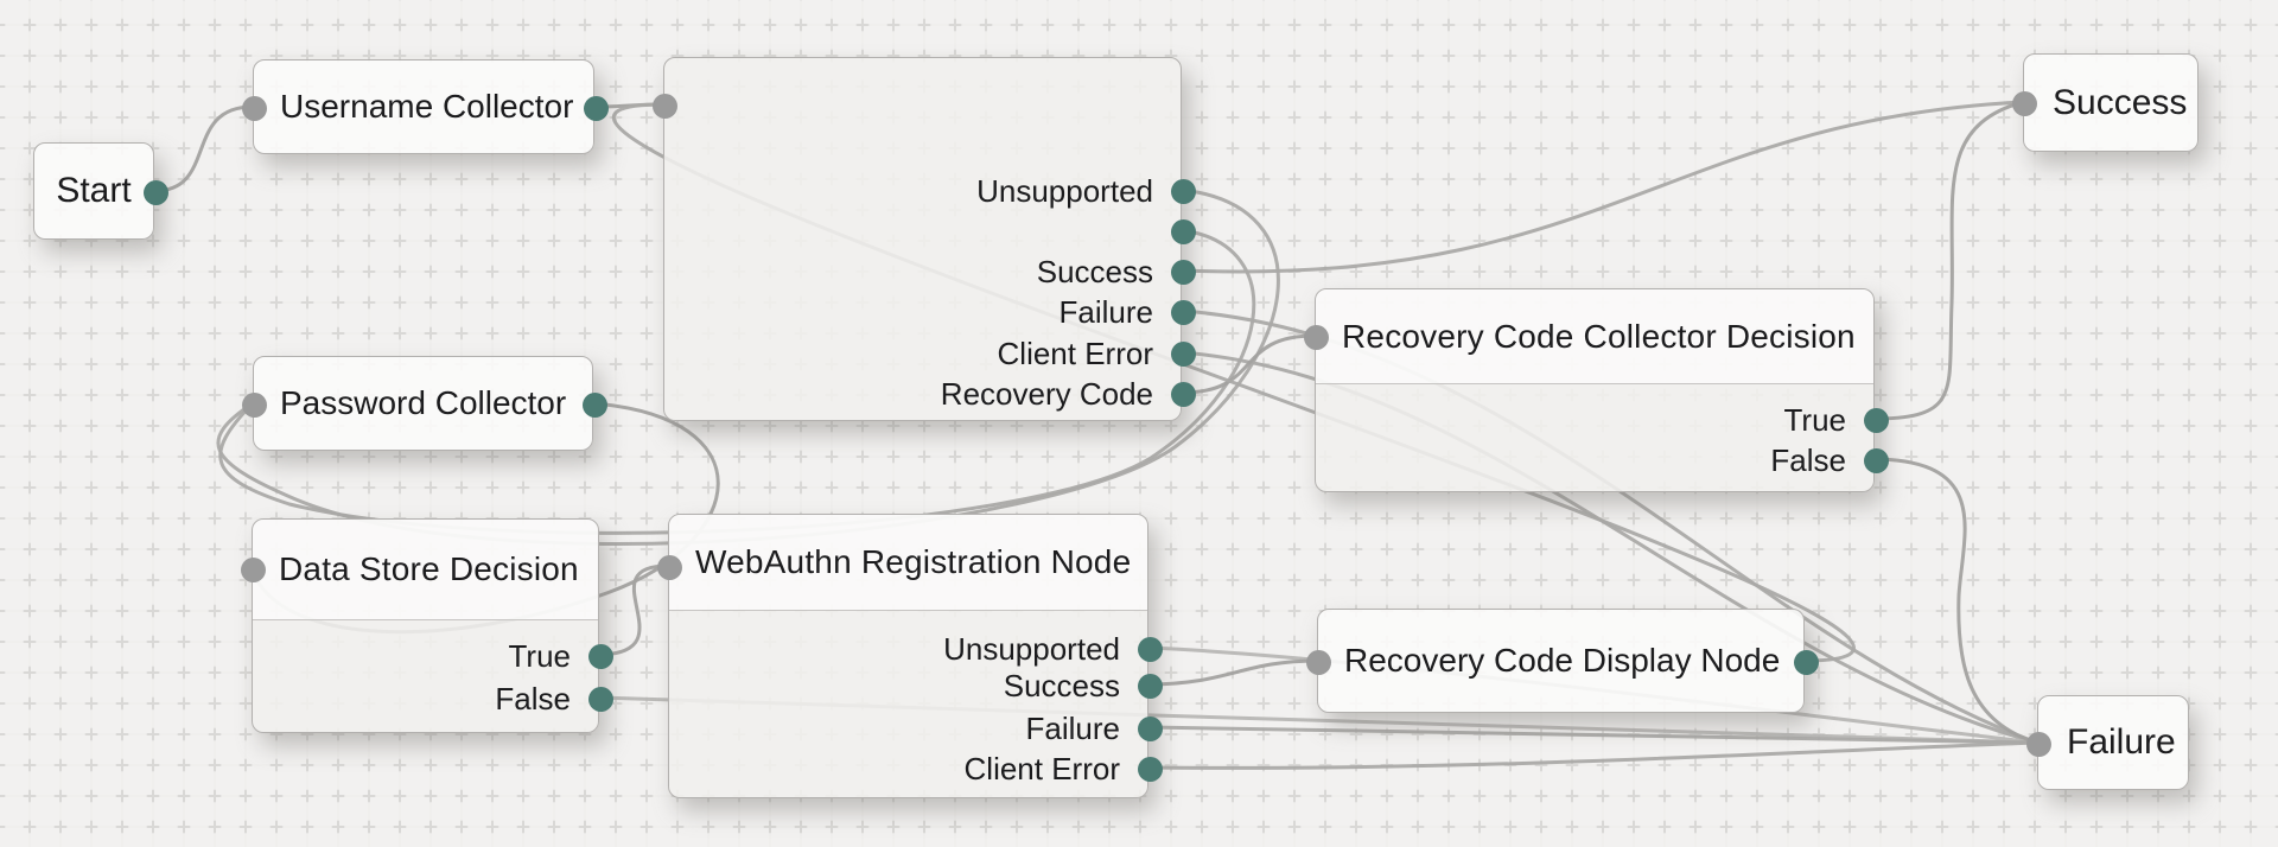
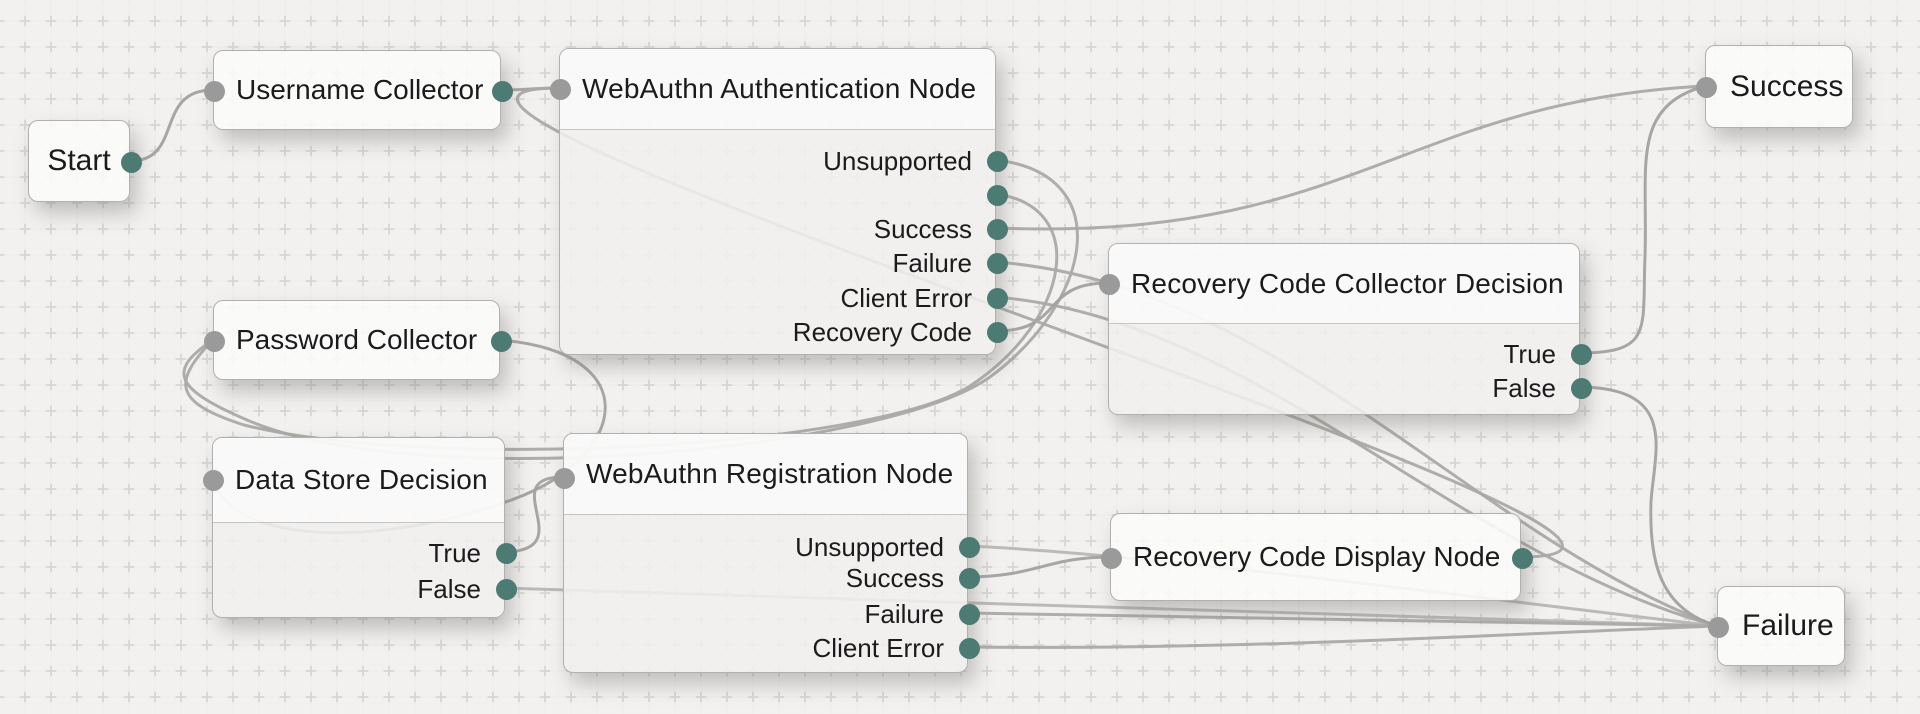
  Start
  Username Collector
+ WebAuthn Authentication Node
  Unsupported
  Success
  Failure
  Client Error
  Recovery Code
  Password Collector
  Data Store Decision
  True
  False
  WebAuthn Registration Node
  Unsupported
  Success
  Failure
  Client Error
  Recovery Code Collector Decision
  True
  False
  Recovery Code Display Node
  Success
  Failure
